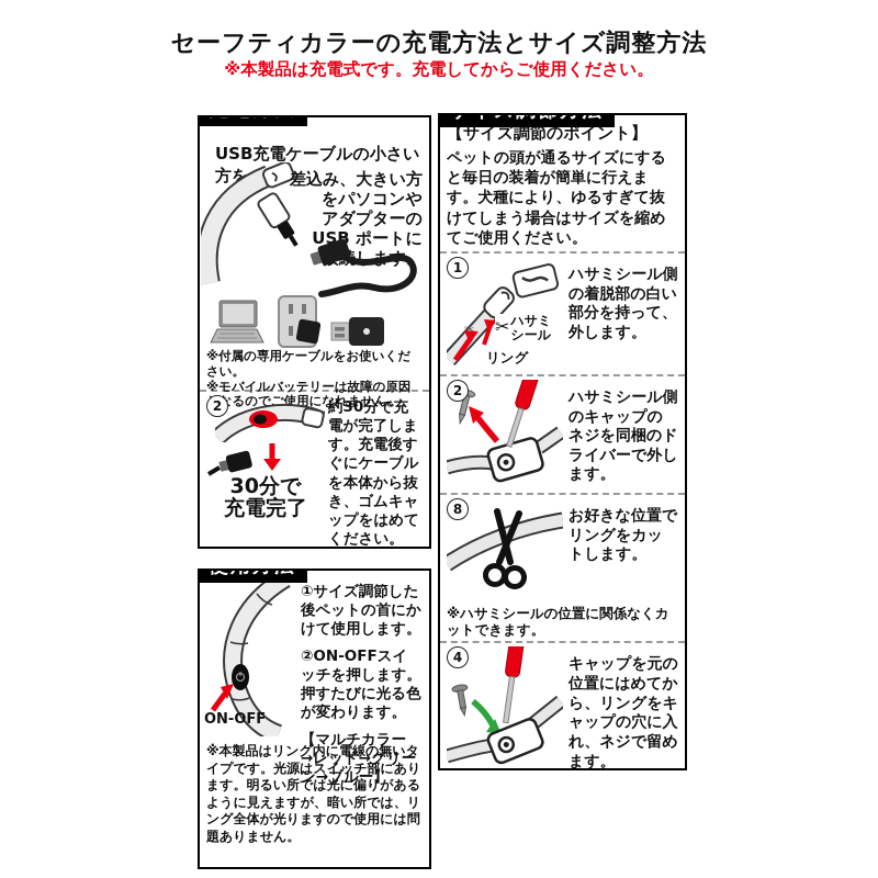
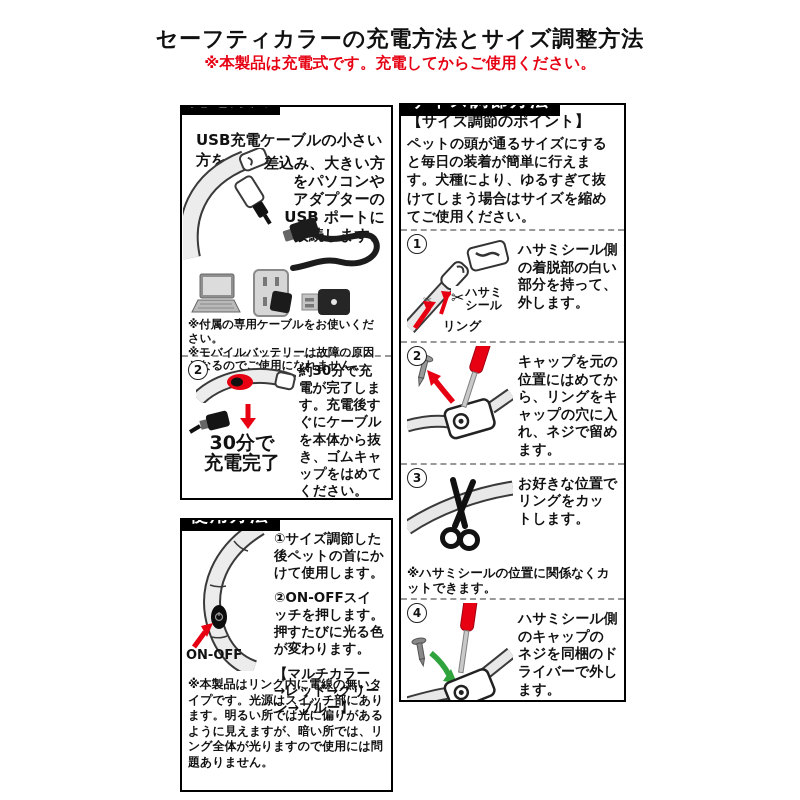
  セーフティカラーの充電方法とサイズ調整方法
  ※本製品は充電式です。充電してからご使用ください。
  USB充電ケーブルの小さい方を
  差込み、大きい方
  をパソコンや
  アダプターの
  USB ポートに
  ※付属の専用ケーブルをお使いください。
  ※モバイルバッテリーは故障の原因るのでご使用になれません。
  2
  30分で
  充電完了
  約30分で充電が完了します。充電後すぐにケーブルを本体から抜き、ゴムキャップをはめてください。
  ON-OFF
  ①サイズ調節した後ペットの首にかけて使用します。
  ②ON-OFFスイッチを押します。押すたびに光る色が変わります。
  【マルチカラー →レッド→グリーン→ブルー】
  ※本製品はリング内に電線の無いタイプです。光源はスイッチ部にあります。明るい所では光に偏りがあるように見えますが、暗い所では、リング全体が光りますので使用には問題ありません。
  【サイズ調節のポイント】
  ペットの頭が通るサイズにすると毎日の装着が簡単に行えます。犬種により、ゆるすぎて抜けてしまう場合はサイズを縮めてご使用ください。
  1
  ✂
  ✂
  ハサミ
  シール
  リング
  ハサミシール側の着脱部の白い部分を持って、外します。
  2
- ハサミシール側のキャップのネジを同梱のドライバーで外します。
+ キャップを元の位置にはめてから、リングをキャップの穴に入れ、ネジで留めます。
- 8
+ 3
  お好きな位置でリングをカットします。
  ※ハサミシールの位置に関係なくカットできます。
  4
- キャップを元の位置にはめてから、リングをキャップの穴に入れ、ネジで留めます。
+ ハサミシール側のキャップのネジを同梱のドライバーで外します。
